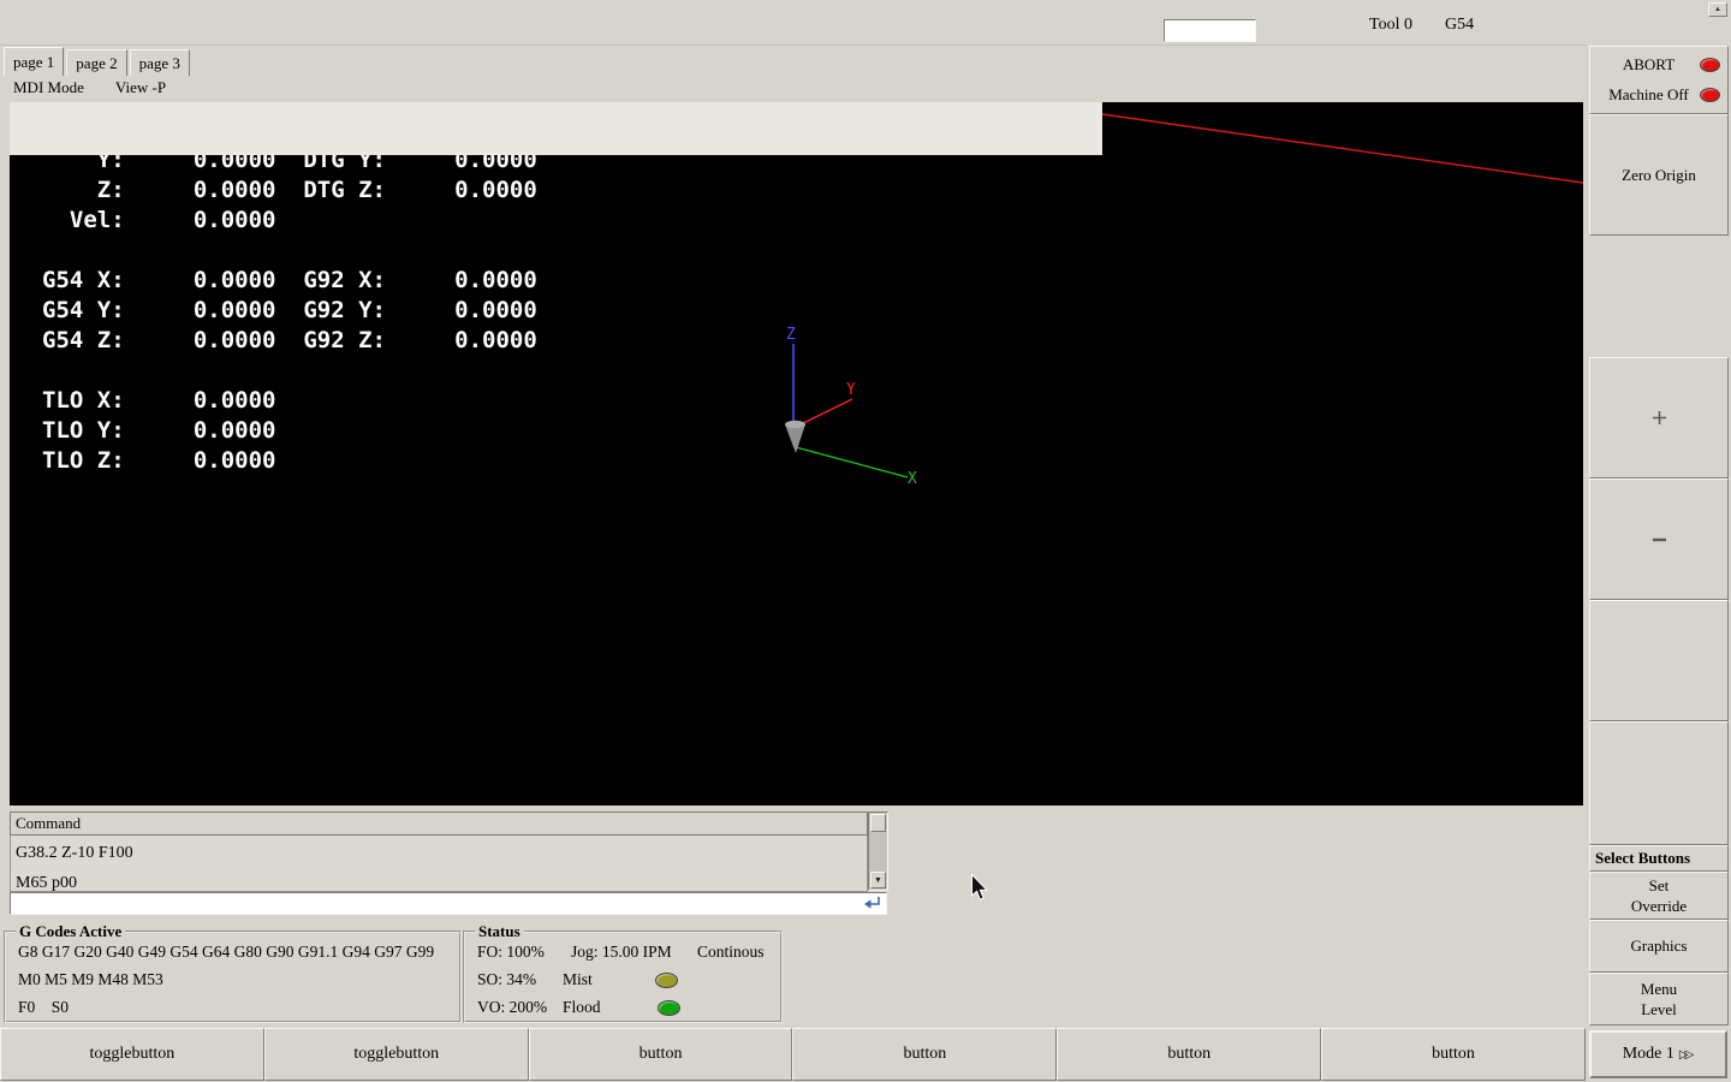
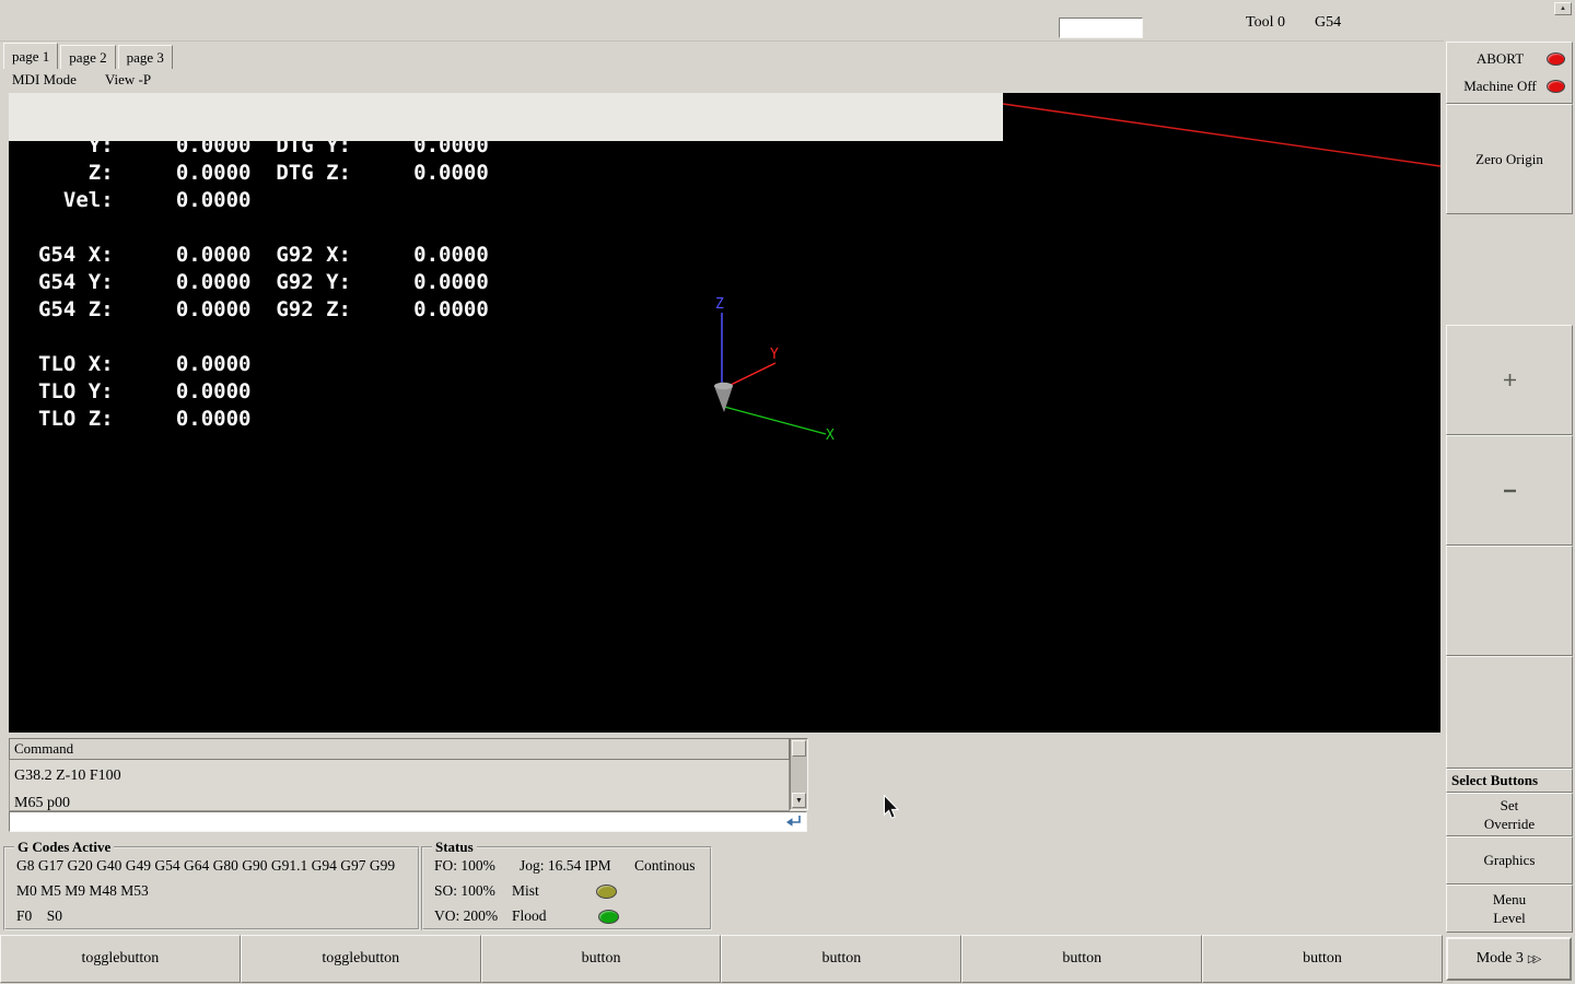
  Tool 0
  G54
  page 1
  page 2
  page 3
  MDI Mode
  View -P
  Y: 0.0000 DTG Y: 0.0000
  Z: 0.0000 DTG Z: 0.0000
  Vel: 0.0000
  G54 X: 0.0000 G92 X: 0.0000
  G54 Y: 0.0000 G92 Y: 0.0000
  G54 Z: 0.0000 G92 Z: 0.0000
  TLO X: 0.0000
  TLO Y: 0.0000
  TLO Z: 0.0000
  Z
  Y
  X
  ABORT
  Machine Off
  Zero Origin
  Select Buttons
  Set
  Override
  Graphics
  Menu
  Level
  Command
  G38.2 Z-10 F100
  M65 p00
  ▼
  G Codes Active
  G8 G17 G20 G40 G49 G54 G64 G80 G90 G91.1 G94 G97 G99
  M0 M5 M9 M48 M53
  F0 S0
  Status
  FO: 100%
- Jog: 15.00 IPM
+ Jog: 16.54 IPM
  Continous
- SO: 34%
+ SO: 100%
  Mist
  VO: 200%
  Flood
  togglebutton
  togglebutton
  button
  button
  button
  button
- Mode 1
+ Mode 3
  ▷▷
